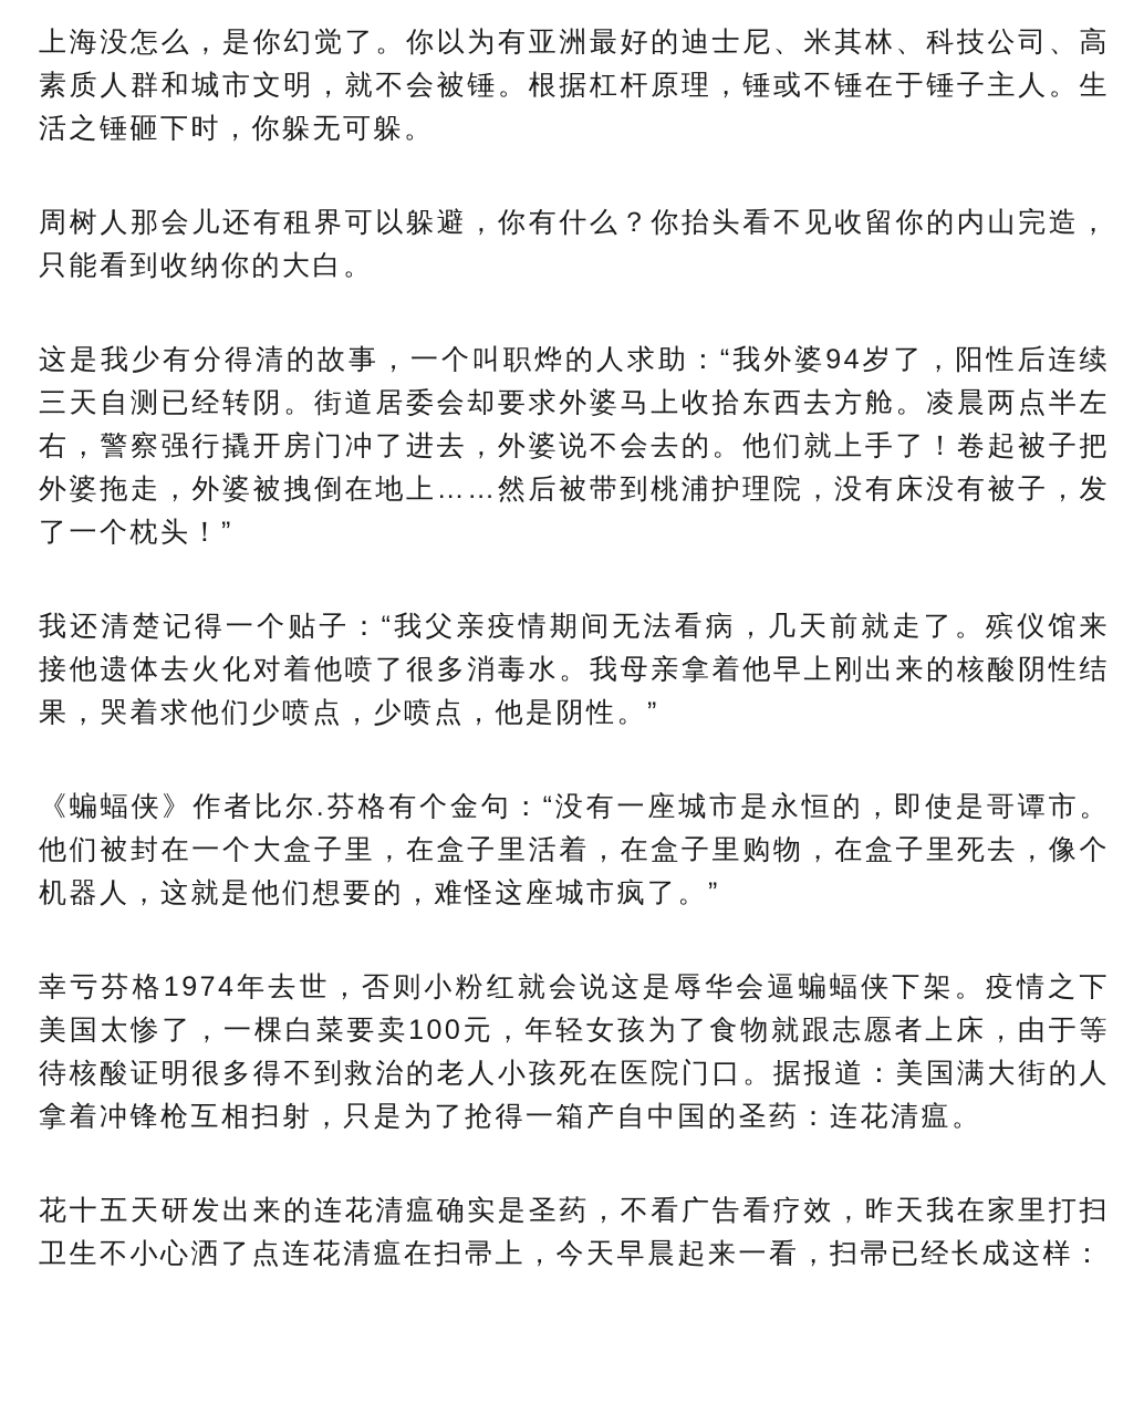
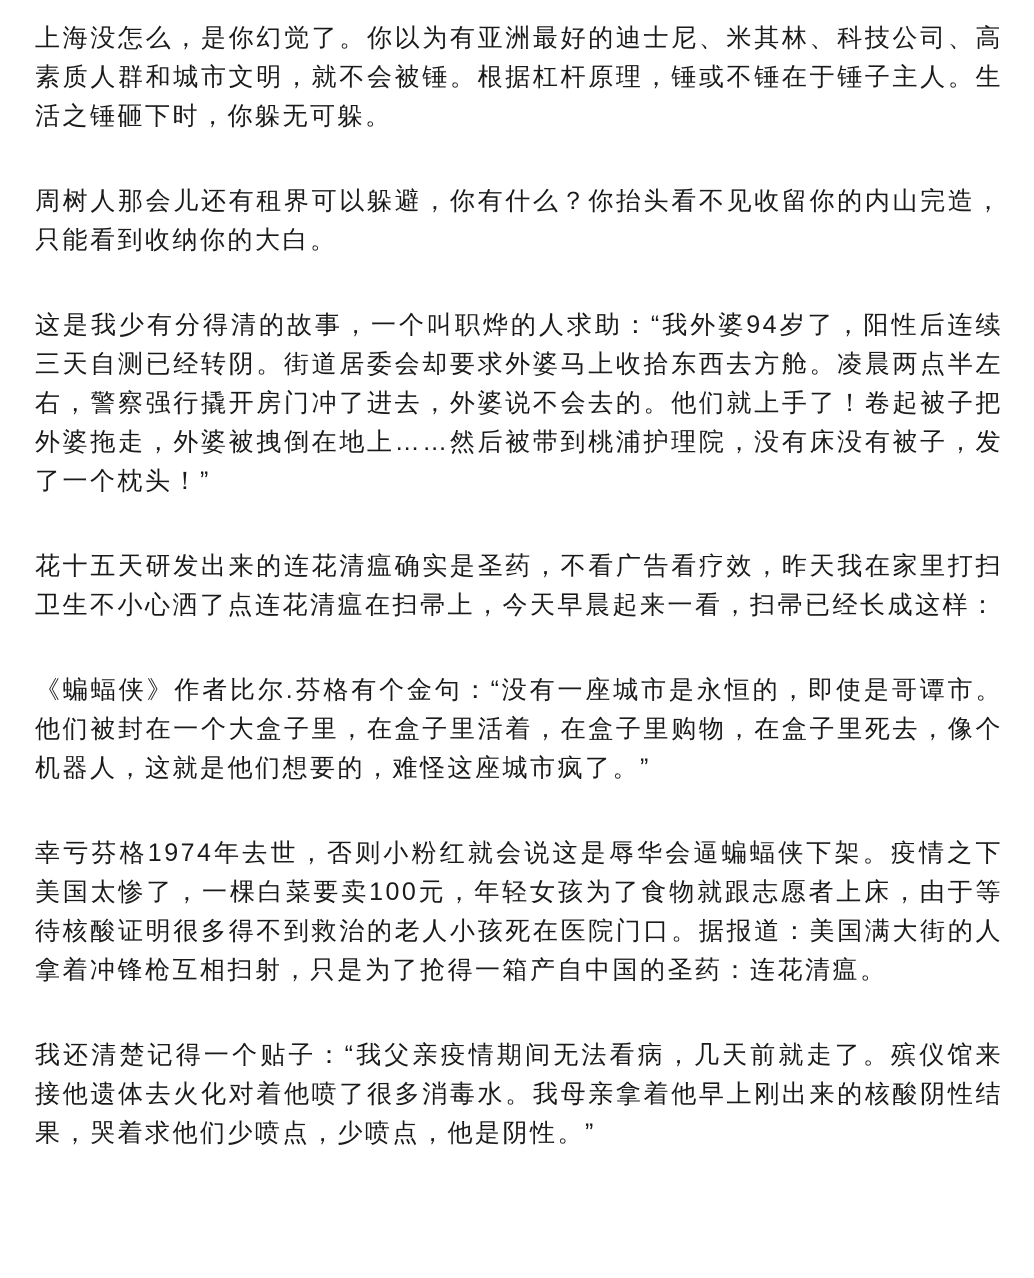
  上海没怎么，是你幻觉了。你以为有亚洲最好的迪士尼、米其林、科技公司、高素质人群和城市文明，就不会被锤。根据杠杆原理，锤或不锤在于锤子主人。生活之锤砸下时，你躲无可躲。
  周树人那会儿还有租界可以躲避，你有什么？你抬头看不见收留你的内山完造，只能看到收纳你的大白。
  这是我少有分得清的故事，一个叫职烨的人求助：“我外婆94岁了，阳性后连续三天自测已经转阴。街道居委会却要求外婆马上收拾东西去方舱。凌晨两点半左右，警察强行撬开房门冲了进去，外婆说不会去的。他们就上手了！卷起被子把外婆拖走，外婆被拽倒在地上……然后被带到桃浦护理院，没有床没有被子，发了一个枕头！”
- 我还清楚记得一个贴子：“我父亲疫情期间无法看病，几天前就走了。殡仪馆来接他遗体去火化对着他喷了很多消毒水。我母亲拿着他早上刚出来的核酸阴性结果，哭着求他们少喷点，少喷点，他是阴性。”
+ 花十五天研发出来的连花清瘟确实是圣药，不看广告看疗效，昨天我在家里打扫卫生不小心洒了点连花清瘟在扫帚上，今天早晨起来一看，扫帚已经长成这样：
  《蝙蝠侠》作者比尔.芬格有个金句：“没有一座城市是永恒的，即使是哥谭市。他们被封在一个大盒子里，在盒子里活着，在盒子里购物，在盒子里死去，像个机器人，这就是他们想要的，难怪这座城市疯了。”
  幸亏芬格1974年去世，否则小粉红就会说这是辱华会逼蝙蝠侠下架。疫情之下美国太惨了，一棵白菜要卖100元，年轻女孩为了食物就跟志愿者上床，由于等待核酸证明很多得不到救治的老人小孩死在医院门口。据报道：美国满大街的人拿着冲锋枪互相扫射，只是为了抢得一箱产自中国的圣药：连花清瘟。
- 花十五天研发出来的连花清瘟确实是圣药，不看广告看疗效，昨天我在家里打扫卫生不小心洒了点连花清瘟在扫帚上，今天早晨起来一看，扫帚已经长成这样：
+ 我还清楚记得一个贴子：“我父亲疫情期间无法看病，几天前就走了。殡仪馆来接他遗体去火化对着他喷了很多消毒水。我母亲拿着他早上刚出来的核酸阴性结果，哭着求他们少喷点，少喷点，他是阴性。”
